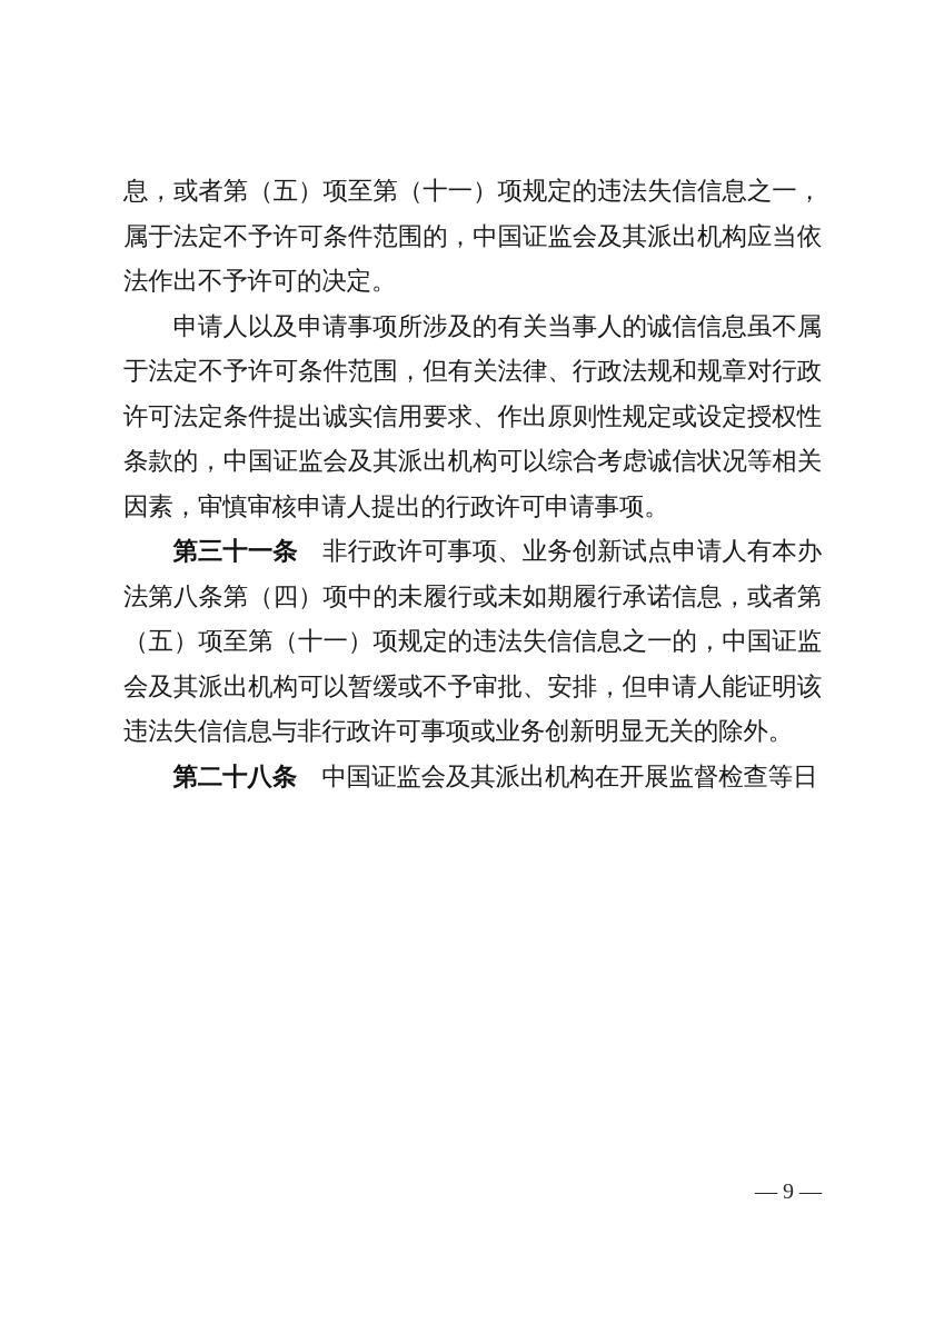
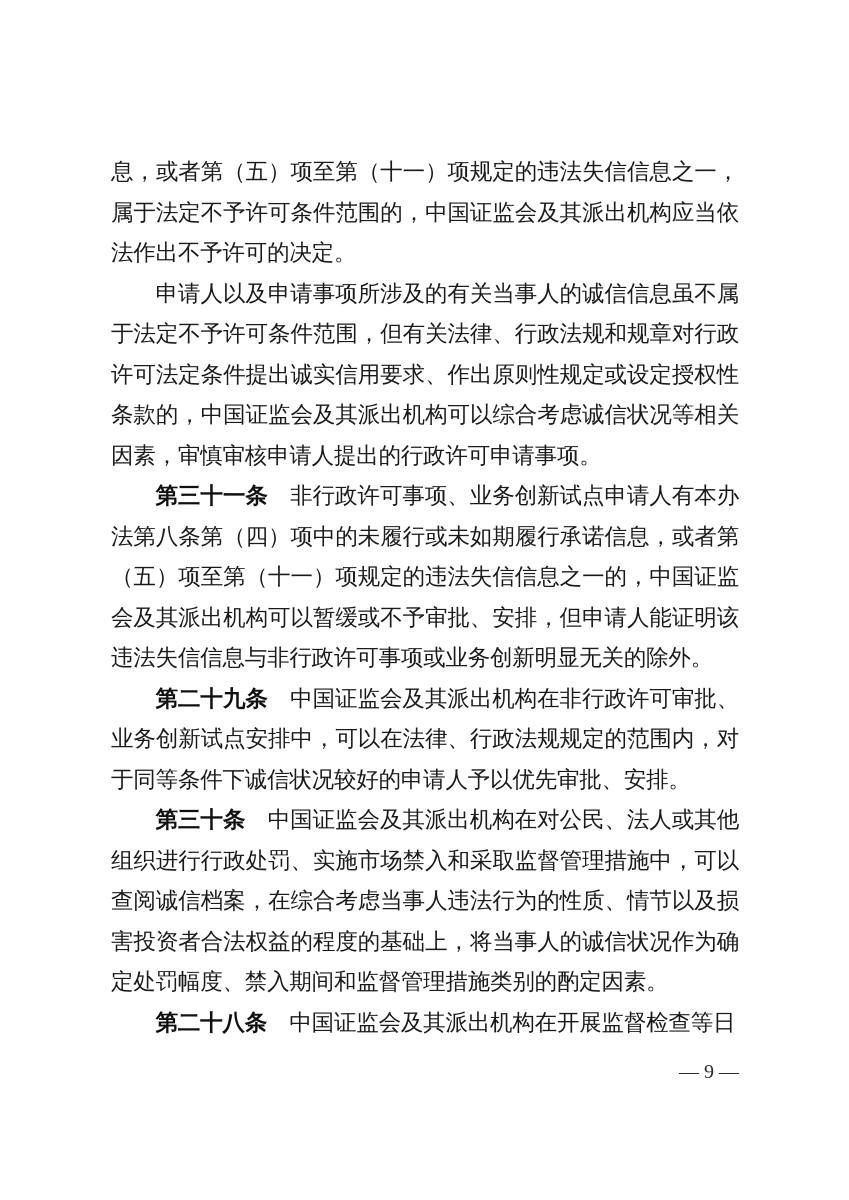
  息，或者第（五）项至第（十一）项规定的违法失信信息之一，属于法定不予许可条件范围的，中国证监会及其派出机构应当依法作出不予许可的决定。
  申请人以及申请事项所涉及的有关当事人的诚信信息虽不属于法定不予许可条件范围，但有关法律、行政法规和规章对行政许可法定条件提出诚实信用要求、作出原则性规定或设定授权性条款的，中国证监会及其派出机构可以综合考虑诚信状况等相关因素，审慎审核申请人提出的行政许可申请事项。
  第三十一条 非行政许可事项、业务创新试点申请人有本办法第八条第（四）项中的未履行或未如期履行承诺信息，或者第（五）项至第（十一）项规定的违法失信信息之一的，中国证监会及其派出机构可以暂缓或不予审批、安排，但申请人能证明该违法失信信息与非行政许可事项或业务创新明显无关的除外。
+ 第二十九条 中国证监会及其派出机构在非行政许可审批、业务创新试点安排中，可以在法律、行政法规规定的范围内，对于同等条件下诚信状况较好的申请人予以优先审批、安排。
+ 第三十条 中国证监会及其派出机构在对公民、法人或其他组织进行行政处罚、实施市场禁入和采取监督管理措施中，可以查阅诚信档案，在综合考虑当事人违法行为的性质、情节以及损害投资者合法权益的程度的基础上，将当事人的诚信状况作为确定处罚幅度、禁入期间和监督管理措施类别的酌定因素。
  第二十八条 中国证监会及其派出机构在开展监督检查等日
  — 9 —
